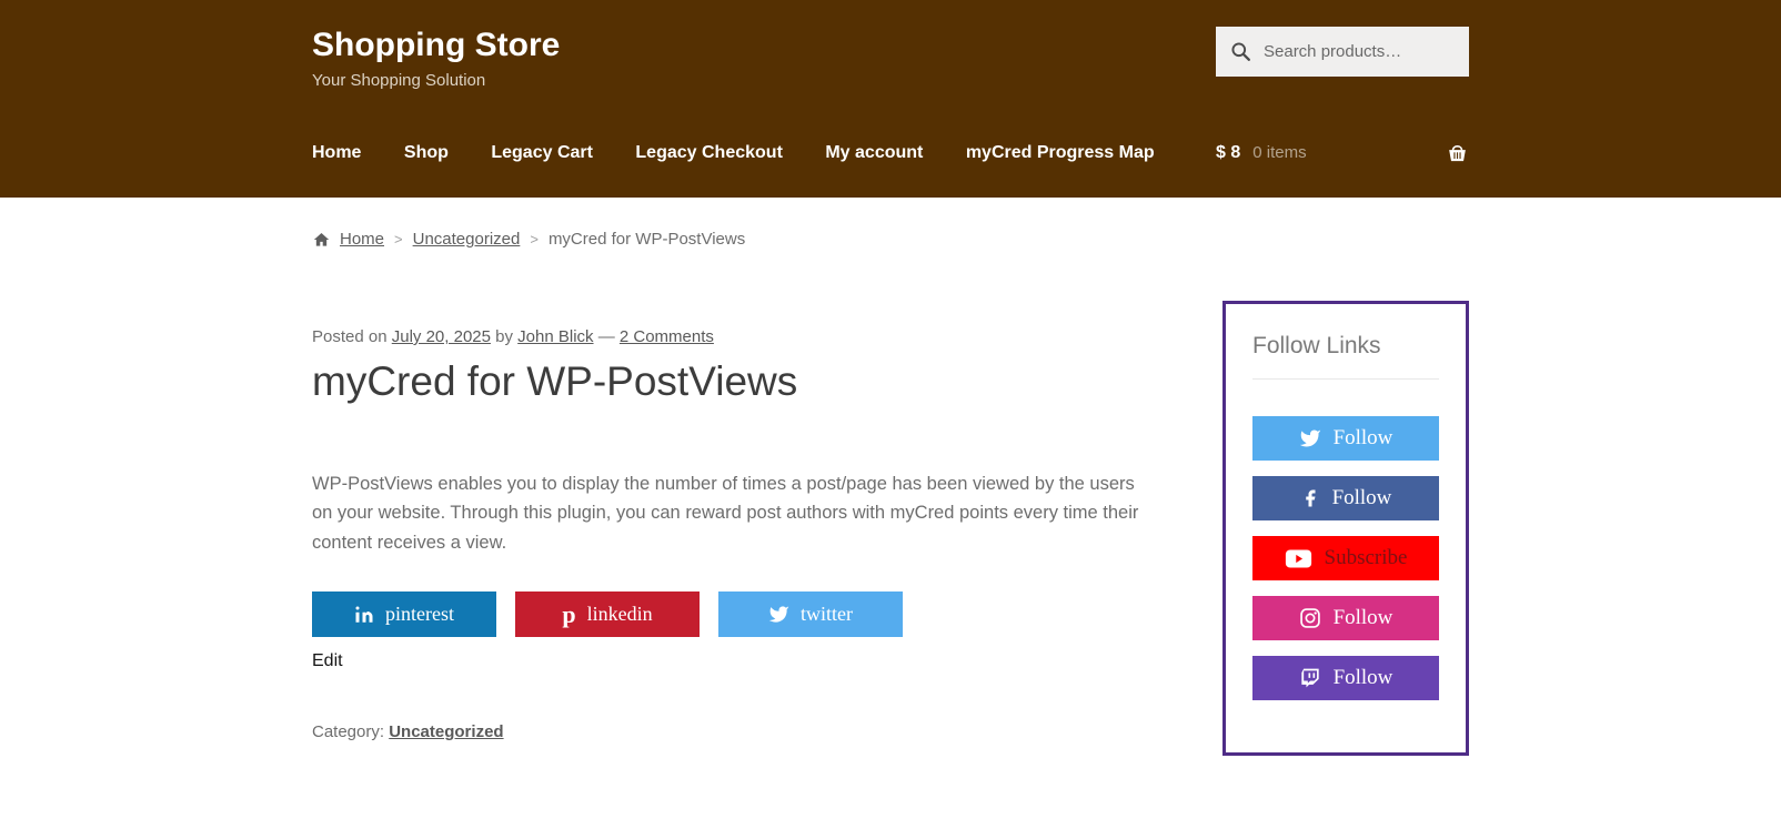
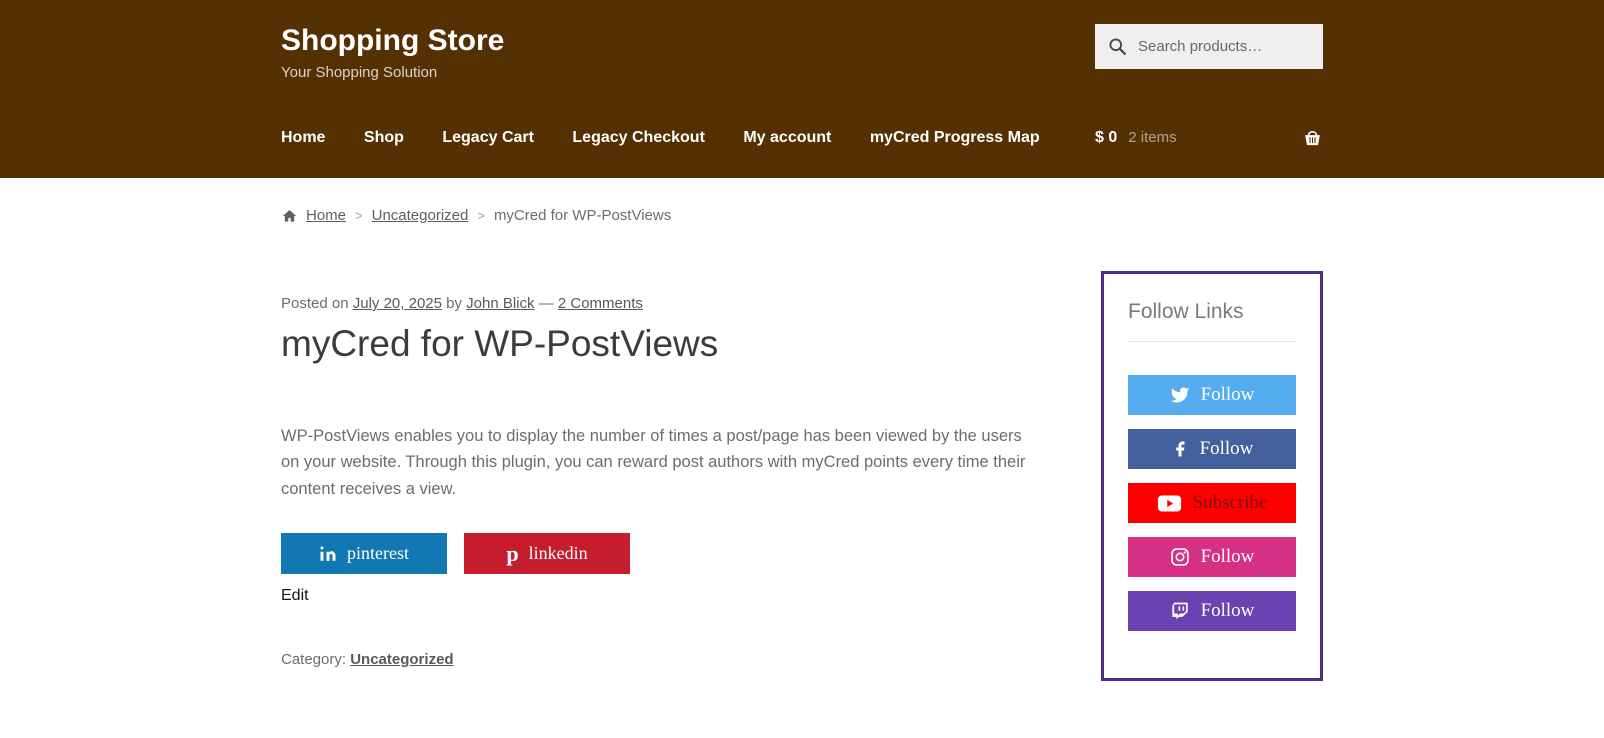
  Shopping Store
  Your Shopping Solution
  Search products…
  Home Shop Legacy Cart Legacy Checkout My account myCred Progress Map
- $ 8
+ $ 0
- 0 items
+ 2 items
  Home
  >
  Uncategorized
  >
  myCred for WP-PostViews
  Posted on July 20, 2025 by John Blick — 2 Comments
  myCred for WP-PostViews
  WP-PostViews enables you to display the number of times a post/page has been viewed by the users on your website. Through this plugin, you can reward post authors with myCred points every time their content receives a view.
  pinterest
  p
  linkedin
- twitter
  Edit
  Category: Uncategorized
  Follow Links
  Follow
  Follow
  Subscribe
  Follow
  Follow
